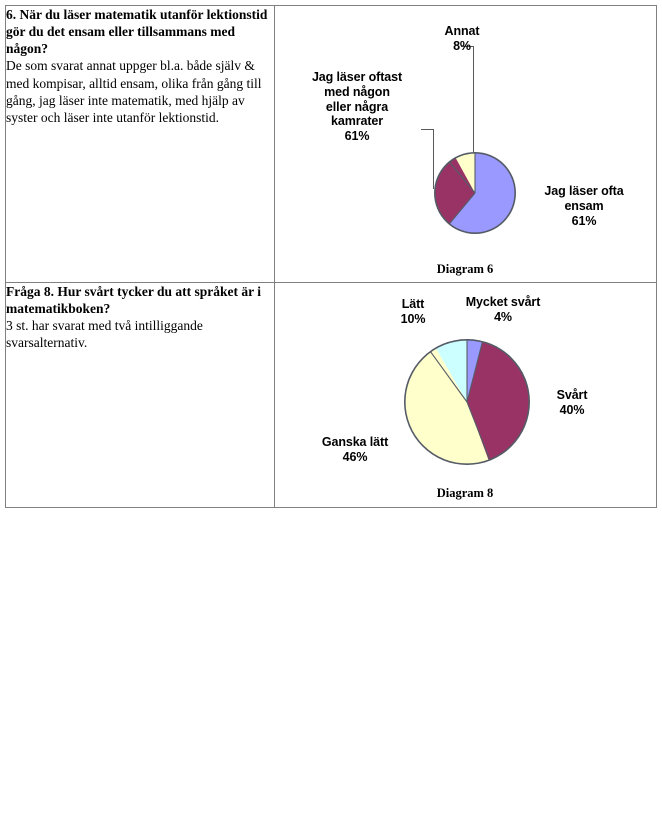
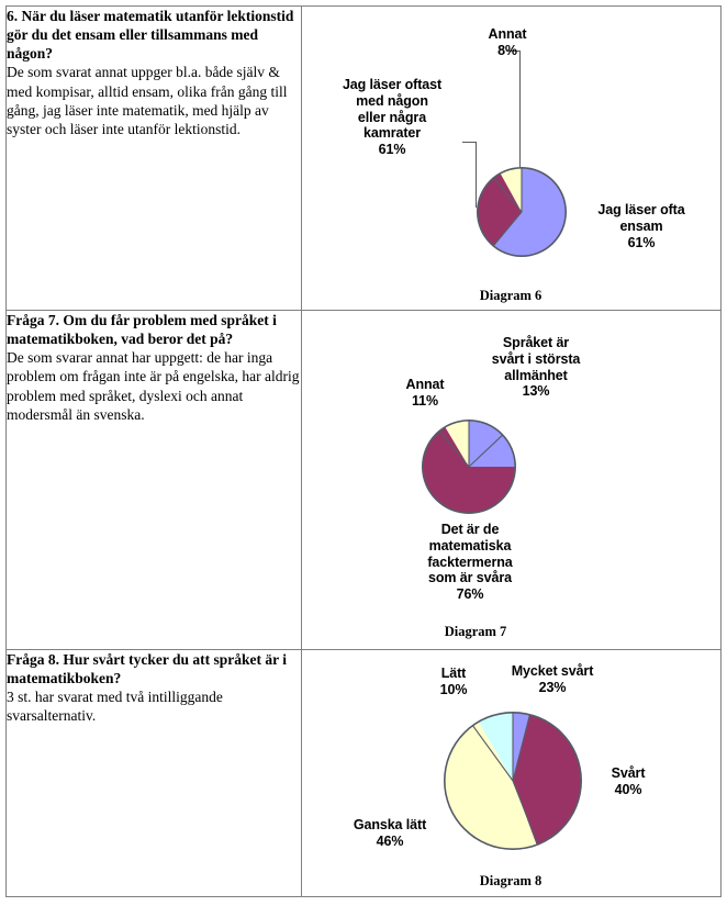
  6. När du läser matematik utanför lektionstid gör du det ensam eller tillsammans med någon? De som svarat annat uppger bl.a. både själv & med kompisar, alltid ensam, olika från gång till gång, jag läser inte matematik, med hjälp av syster och läser inte utanför lektionstid.	Annat 8% Jag läser oftast med någon eller några kamrater 61% Jag läser ofta ensam 61% Diagram 6
+ Fråga 7. Om du får problem med språket i matematikboken, vad beror det på? De som svarar annat har uppgett: de har inga problem om frågan inte är på engelska, har aldrig problem med språket, dyslexi och annat modersmål än svenska.	Språket är svårt i största allmänhet 13% Annat 11% Det är de matematiska facktermerna som är svåra 76% Diagram 7
- Fråga 8. Hur svårt tycker du att språket är i matematikboken? 3 st. har svarat med två intilliggande svarsalternativ.	Lätt 10% Mycket svårt 4% Svårt 40% Ganska lätt 46% Diagram 8
+ Fråga 8. Hur svårt tycker du att språket är i matematikboken? 3 st. har svarat med två intilliggande svarsalternativ.	Lätt 10% Mycket svårt 23% Svårt 40% Ganska lätt 46% Diagram 8
